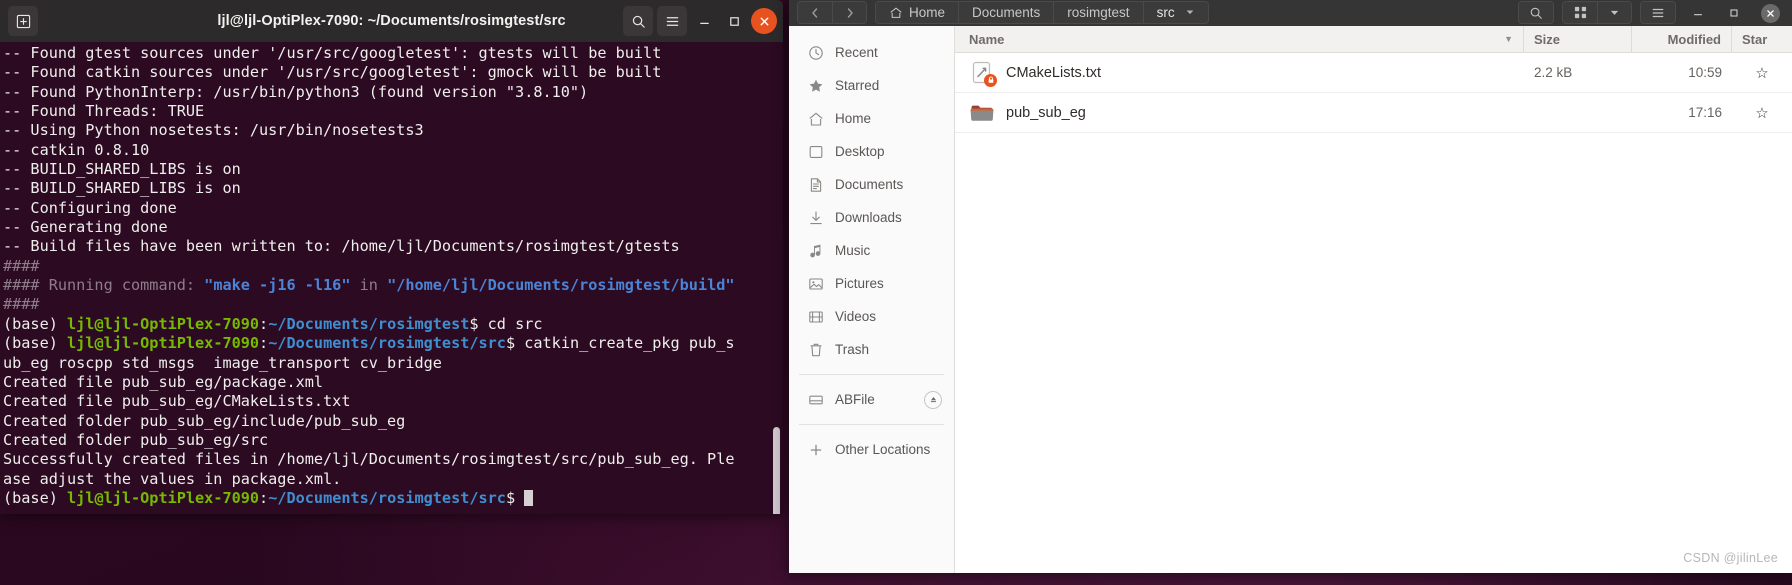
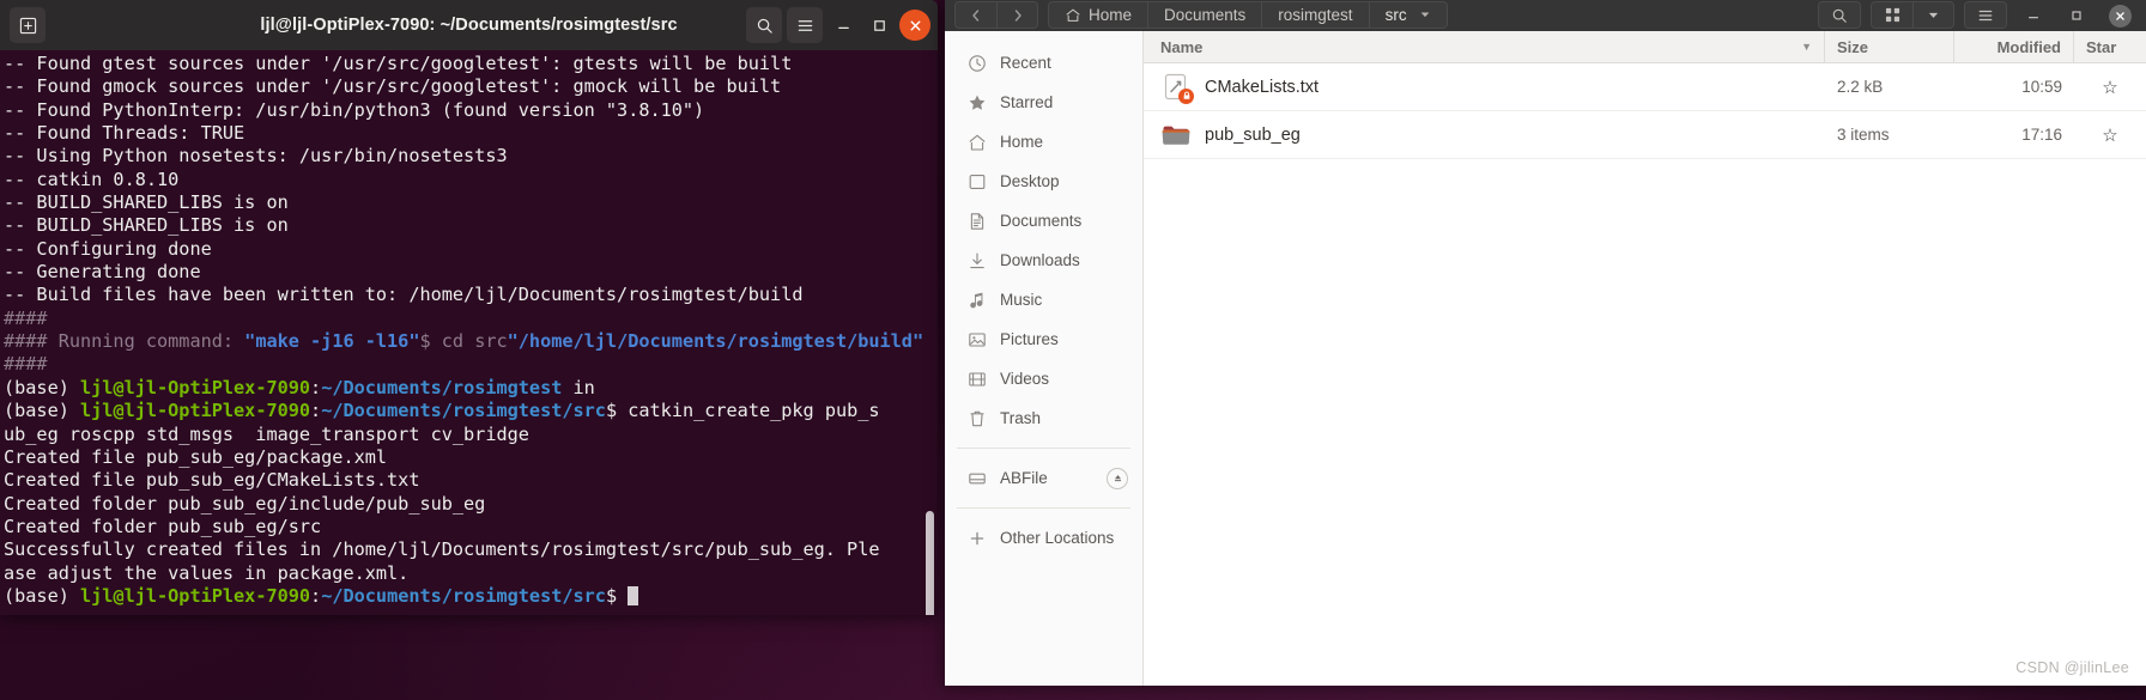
  ljl@ljl-OptiPlex-7090: ~/Documents/rosimgtest/src
  -- Found gtest sources under '/usr/src/googletest': gtests will be built
- -- Found catkin sources under '/usr/src/googletest': gmock will be built
+ -- Found gmock sources under '/usr/src/googletest': gmock will be built
  -- Found PythonInterp: /usr/bin/python3 (found version "3.8.10")
  -- Found Threads: TRUE
  -- Using Python nosetests: /usr/bin/nosetests3
  -- catkin 0.8.10
  -- BUILD_SHARED_LIBS is on
  -- BUILD_SHARED_LIBS is on
  -- Configuring done
  -- Generating done
- -- Build files have been written to: /home/ljl/Documents/rosimgtest/gtests
+ -- Build files have been written to: /home/ljl/Documents/rosimgtest/build
  ####
- #### Running command: "make -j16 -l16" in "/home/ljl/Documents/rosimgtest/build"
+ #### Running command: "make -j16 -l16"$ cd src"/home/ljl/Documents/rosimgtest/build"
  ####
- (base) ljl@ljl-OptiPlex-7090:~/Documents/rosimgtest$ cd src
+ (base) ljl@ljl-OptiPlex-7090:~/Documents/rosimgtest in
  (base) ljl@ljl-OptiPlex-7090:~/Documents/rosimgtest/src$ catkin_create_pkg pub_s
  ub_eg roscpp std_msgs image_transport cv_bridge
  Created file pub_sub_eg/package.xml
  Created file pub_sub_eg/CMakeLists.txt
  Created folder pub_sub_eg/include/pub_sub_eg
  Created folder pub_sub_eg/src
  Successfully created files in /home/ljl/Documents/rosimgtest/src/pub_sub_eg. Ple
  ase adjust the values in package.xml.
  (base) ljl@ljl-OptiPlex-7090:~/Documents/rosimgtest/src$
  Home
  Documents
  rosimgtest
  src
  Recent
  Starred
  Home
  Desktop
  Documents
  Downloads
  Music
  Pictures
  Videos
  Trash
  ABFile
  Other Locations
  Name
  ▼
  Size
  Modified
  Star
  CMakeLists.txt
  2.2 kB
  10:59
  ☆
  pub_sub_eg
+ 3 items
  17:16
  ☆
  CSDN @jilinLee
